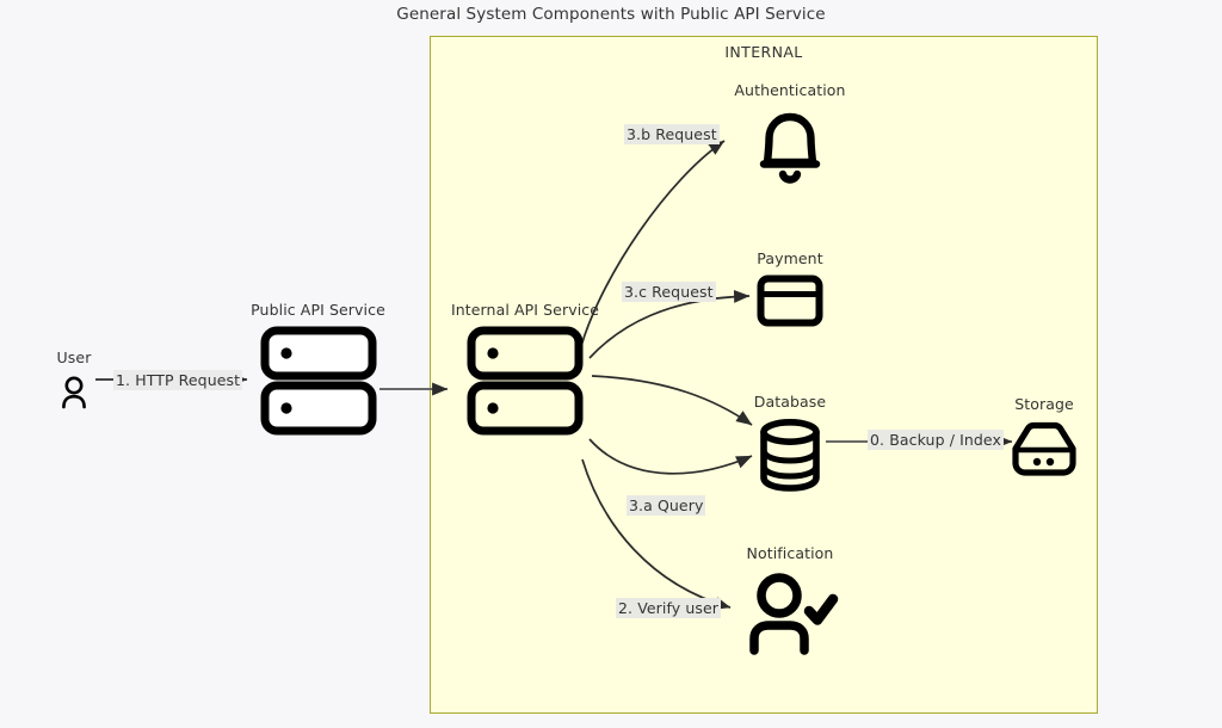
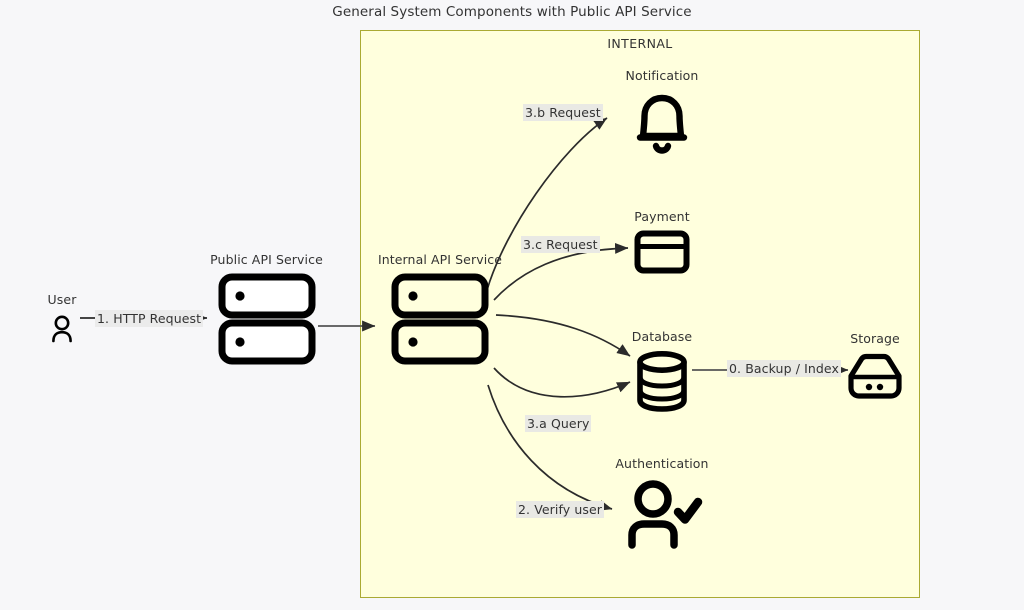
  General System Components with Public API Service
  INTERNAL
  User
  Public API Service
  Internal API Service
- Authentication
+ Notification
  Payment
  Database
  Storage
- Notification
+ Authentication
  1. HTTP Request
  3.b Request
  3.c Request
  3.a Query
  0. Backup / Index
  2. Verify user
